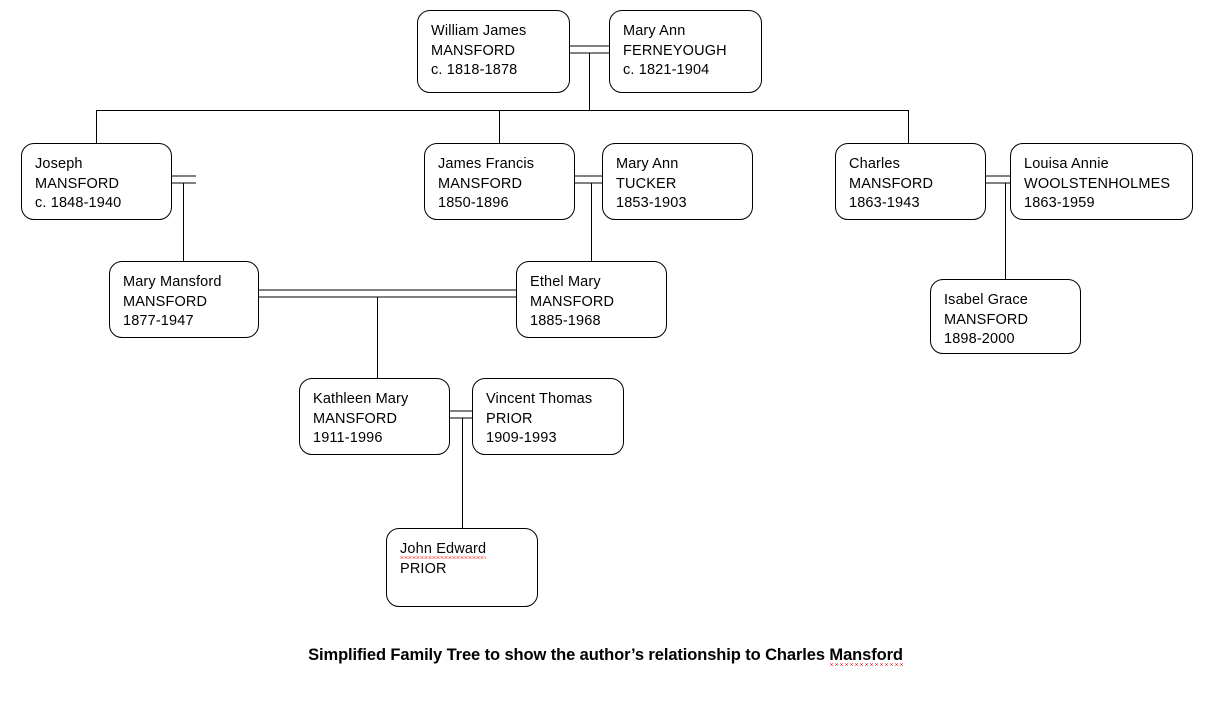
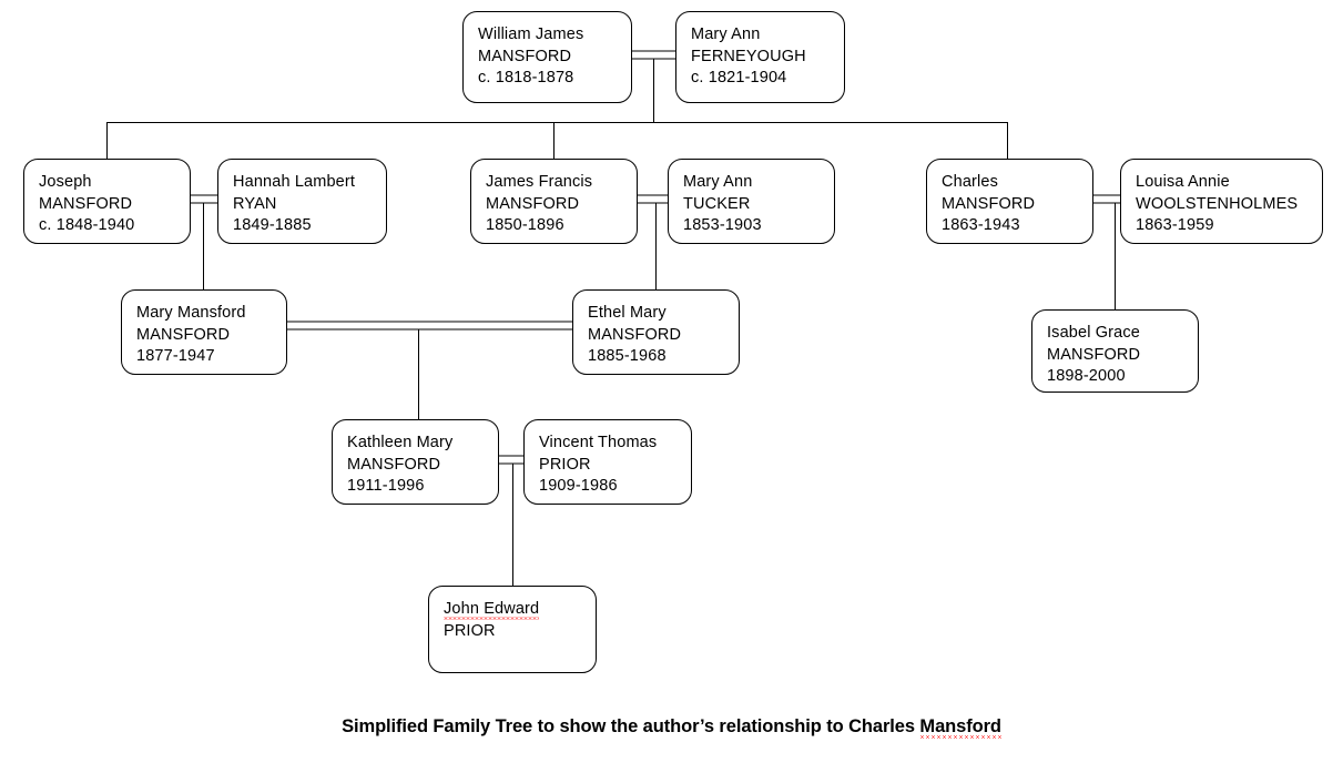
  William James
  MANSFORD
  c. 1818-1878
  Mary Ann
  FERNEYOUGH
  c. 1821-1904
  Joseph
  MANSFORD
  c. 1848-1940
+ Hannah Lambert
+ RYAN
+ 1849-1885
  James Francis
  MANSFORD
  1850-1896
  Mary Ann
  TUCKER
  1853-1903
  Charles
  MANSFORD
  1863-1943
  Louisa Annie
  WOOLSTENHOLMES
  1863-1959
  Mary Mansford
  MANSFORD
  1877-1947
  Ethel Mary
  MANSFORD
  1885-1968
  Isabel Grace
  MANSFORD
  1898-2000
  Kathleen Mary
  MANSFORD
  1911-1996
  Vincent Thomas
  PRIOR
- 1909-1993
+ 1909-1986
  John Edward
  PRIOR
  Simplified Family Tree to show the author’s relationship to Charles Mansford
